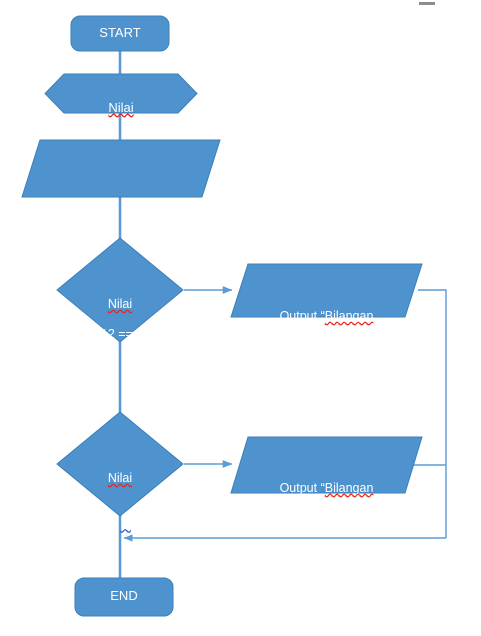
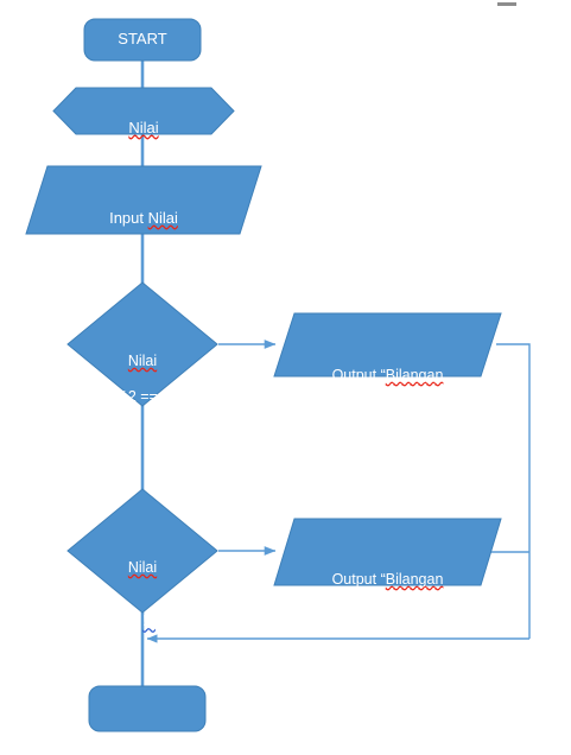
  START
  Nilai
+ Input Nilai
  Nilai
  %2 == 0
  Output “Bilangan
  Nilai
  Output “Bilangan
- END
